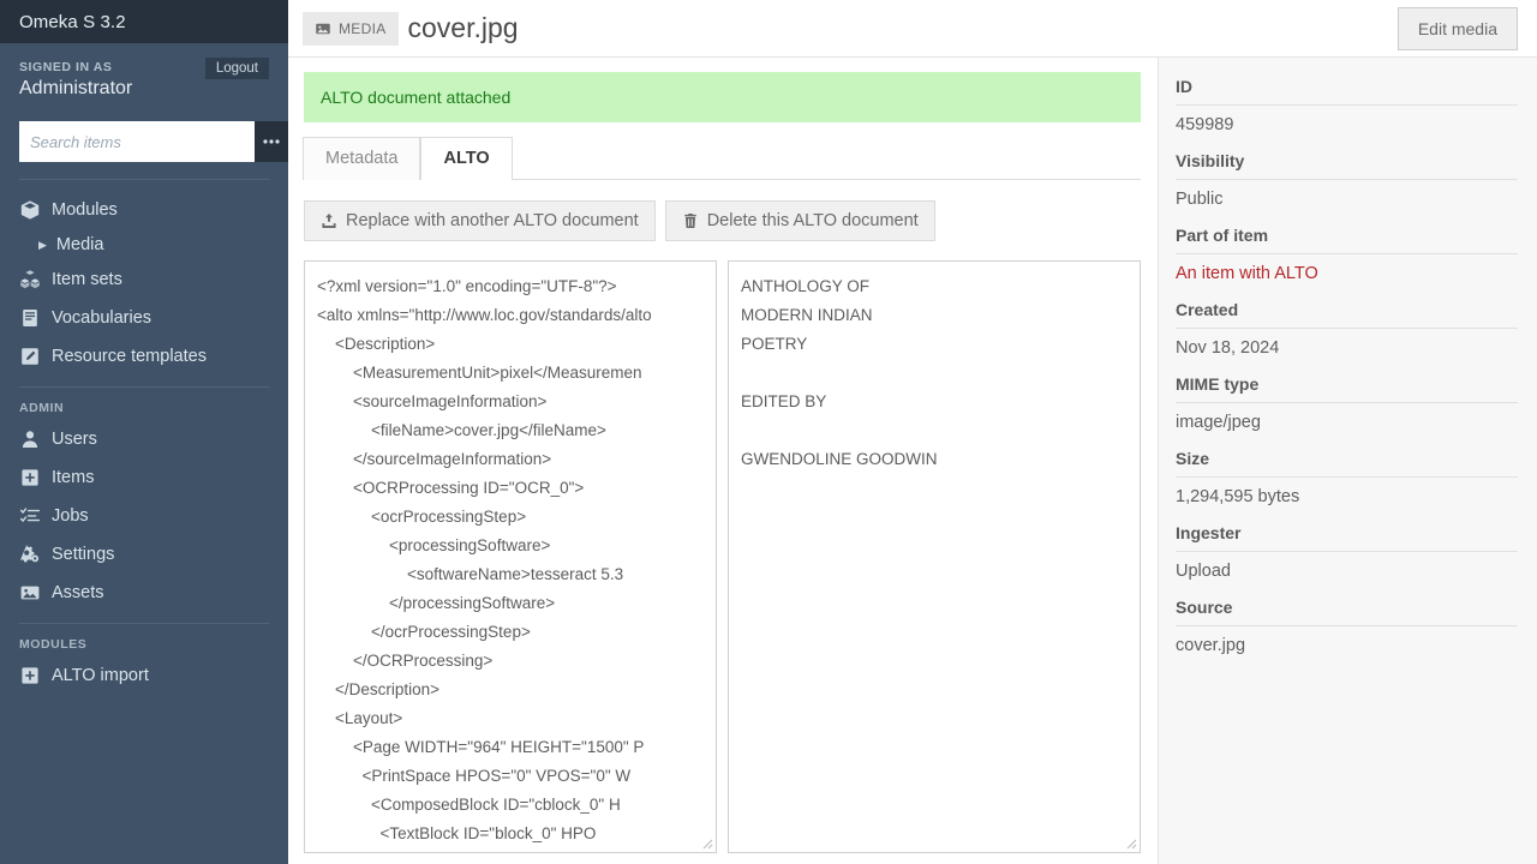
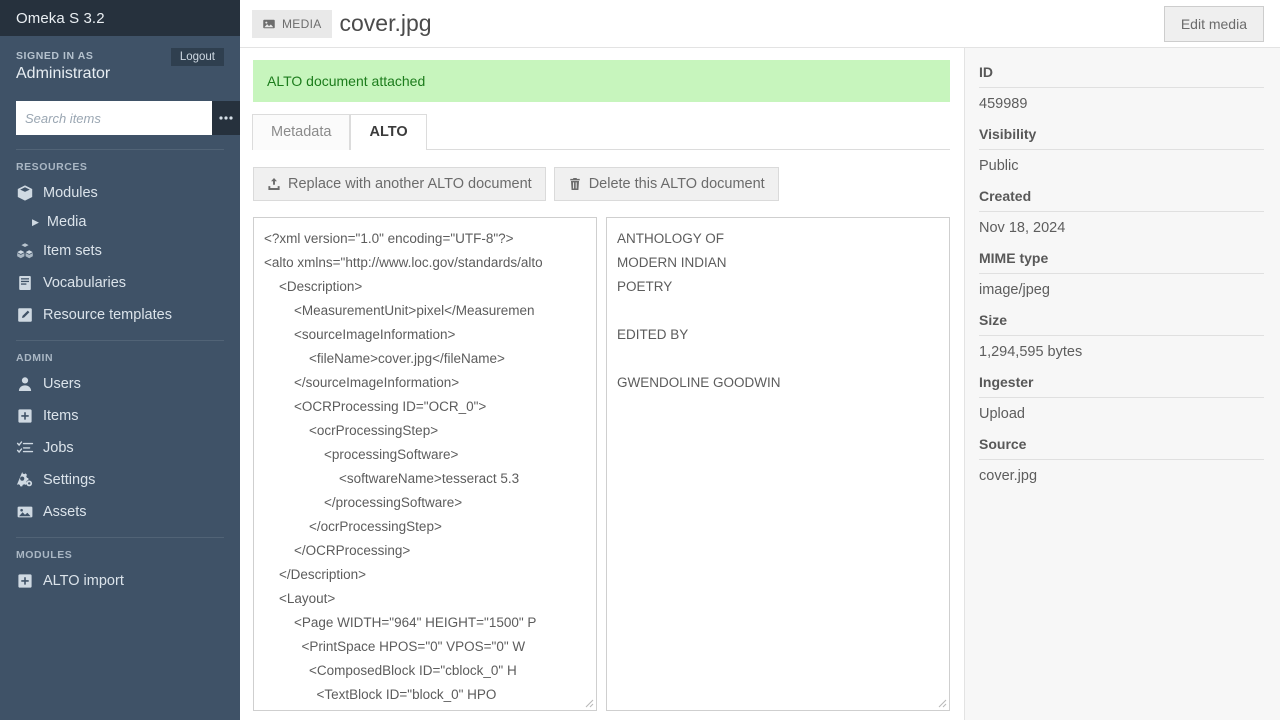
  Omeka S 3.2
  SIGNED IN AS
  Administrator
  Logout
  Search items
+ RESOURCES
  Modules
  ▶
  Media
  Item sets
  Vocabularies
  Resource templates
  ADMIN
  Users
  Items
  Jobs
  Settings
  Assets
  MODULES
  ALTO import
  MEDIA
  cover.jpg
  Edit media
  ALTO document attached
  Metadata
  ALTO
  Replace with another ALTO document
  Delete this ALTO document
  <?xml version="1.0" encoding="UTF-8"?>
  <alto xmlns="http://www.loc.gov/standards/alto
  <Description>
  <MeasurementUnit>pixel</Measuremen
  <sourceImageInformation>
  <fileName>cover.jpg</fileName>
  </sourceImageInformation>
  <OCRProcessing ID="OCR_0">
  <ocrProcessingStep>
  <processingSoftware>
  <softwareName>tesseract 5.3
  </processingSoftware>
  </ocrProcessingStep>
  </OCRProcessing>
  </Description>
  <Layout>
  <Page WIDTH="964" HEIGHT="1500" P
  <PrintSpace HPOS="0" VPOS="0" W
  <ComposedBlock ID="cblock_0" H
  <TextBlock ID="block_0" HPO
  ANTHOLOGY OF
  MODERN INDIAN
  POETRY
  EDITED BY
  GWENDOLINE GOODWIN
  ID
  459989
  Visibility
  Public
- Part of item
- An item with ALTO
  Created
  Nov 18, 2024
  MIME type
  image/jpeg
  Size
  1,294,595 bytes
  Ingester
  Upload
  Source
  cover.jpg
